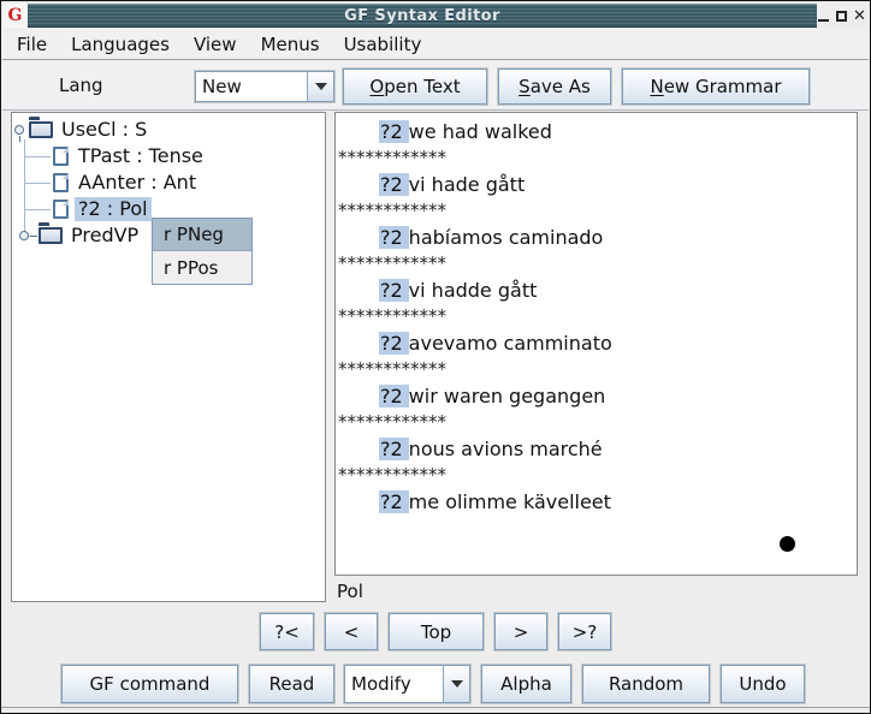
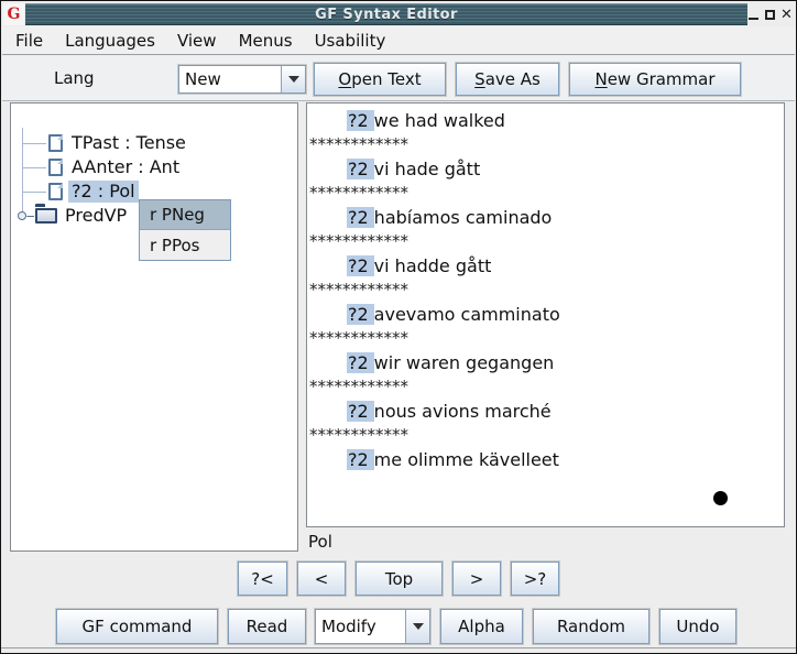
  G
  GF Syntax Editor
  ✕
  File
  Languages
  View
  Menus
  Usability
  Lang
  New
  Open Text
  Save As
  New Grammar
- UseCl : S
  TPast : Tense
  AAnter : Ant
  ?2 : Pol
  PredVP
  r PNeg
  r PPos
  ?2 we had walked
  ************
  ?2 vi hade gått
  ************
  ?2 habíamos caminado
  ************
  ?2 vi hadde gått
  ************
  ?2 avevamo camminato
  ************
  ?2 wir waren gegangen
  ************
  ?2 nous avions marché
  ************
  ?2 me olimme kävelleet
  Pol
  ?<
  <
  Top
  >
  >?
  GF command
  Read
  Modify
  Alpha
  Random
  Undo
